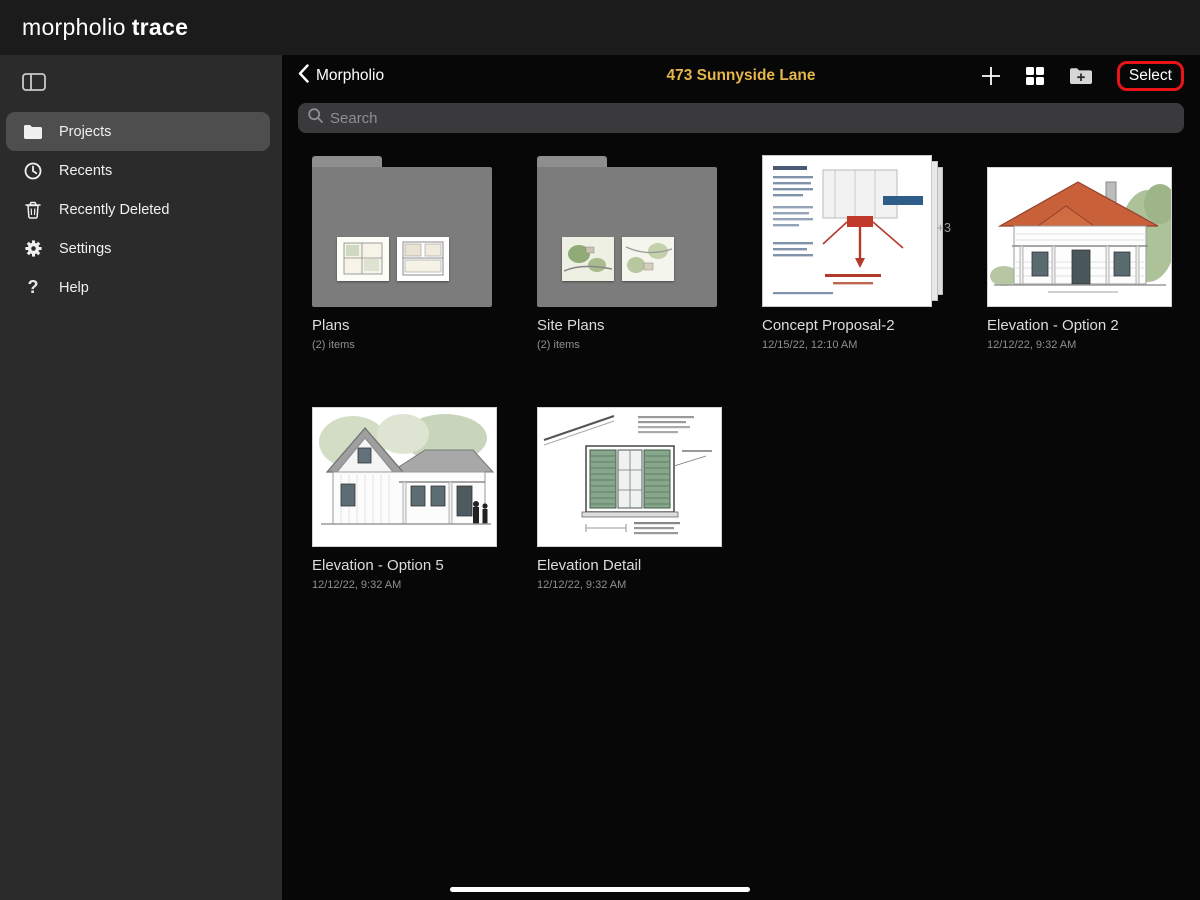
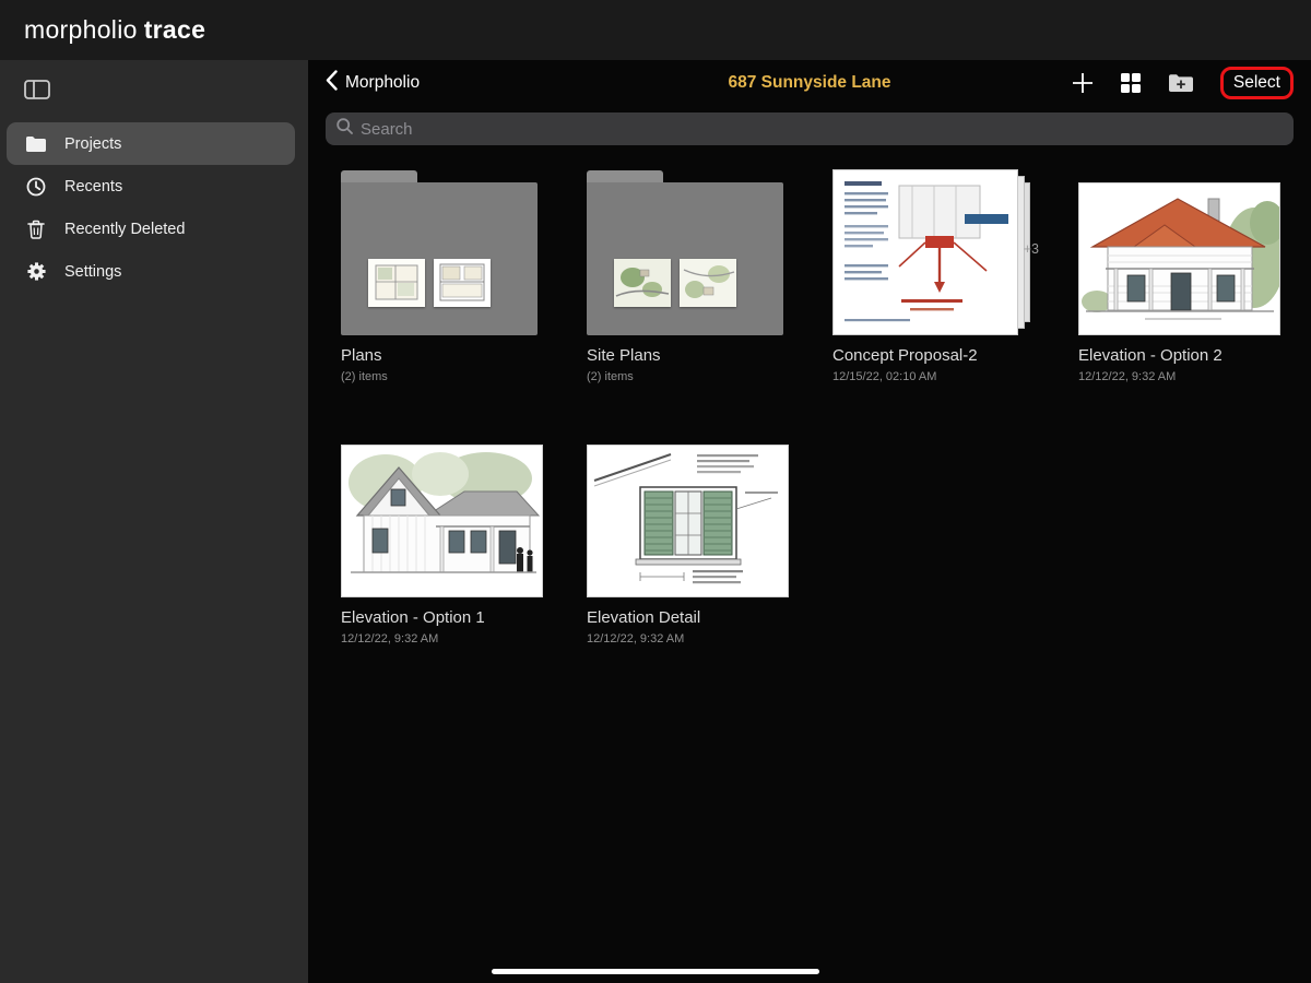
  morpholio trace
  Projects
  Recents
  Recently Deleted
  Settings
- ?
- Help
  Morpholio
- 473 Sunnyside Lane
+ 687 Sunnyside Lane
  Select
  Search
  Plans
  (2) items
  Site Plans
  (2) items
  +3
  Concept Proposal-2
- 12/15/22, 12:10 AM
+ 12/15/22, 02:10 AM
  Elevation - Option 2
  12/12/22, 9:32 AM
- Elevation - Option 5
+ Elevation - Option 1
  12/12/22, 9:32 AM
  Elevation Detail
  12/12/22, 9:32 AM
